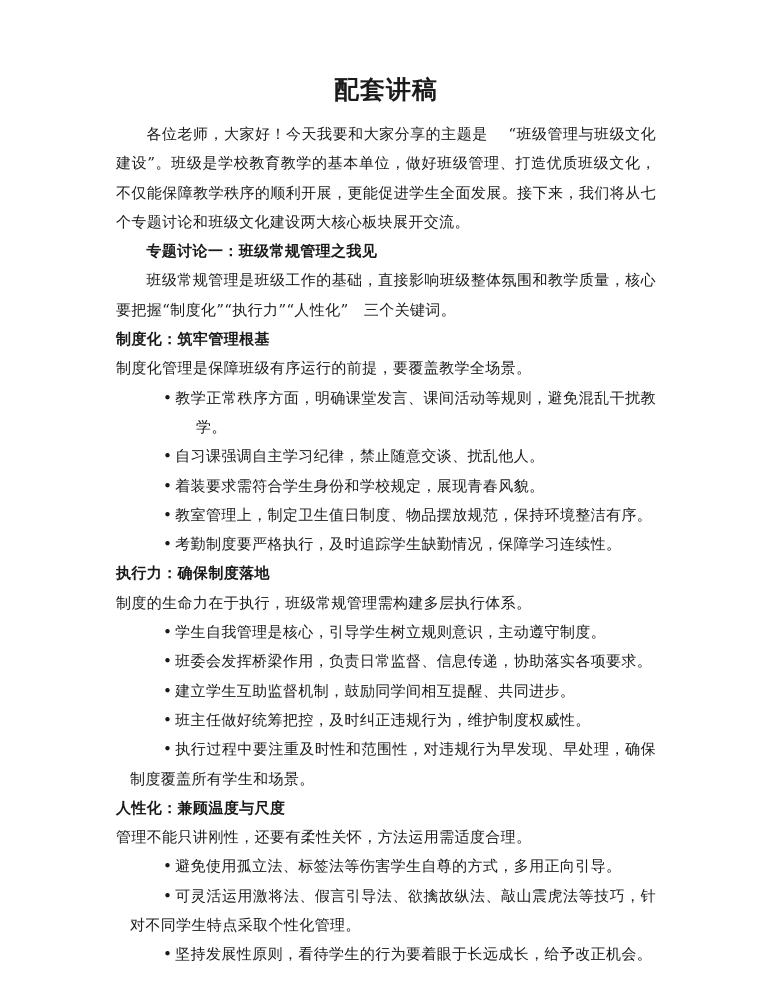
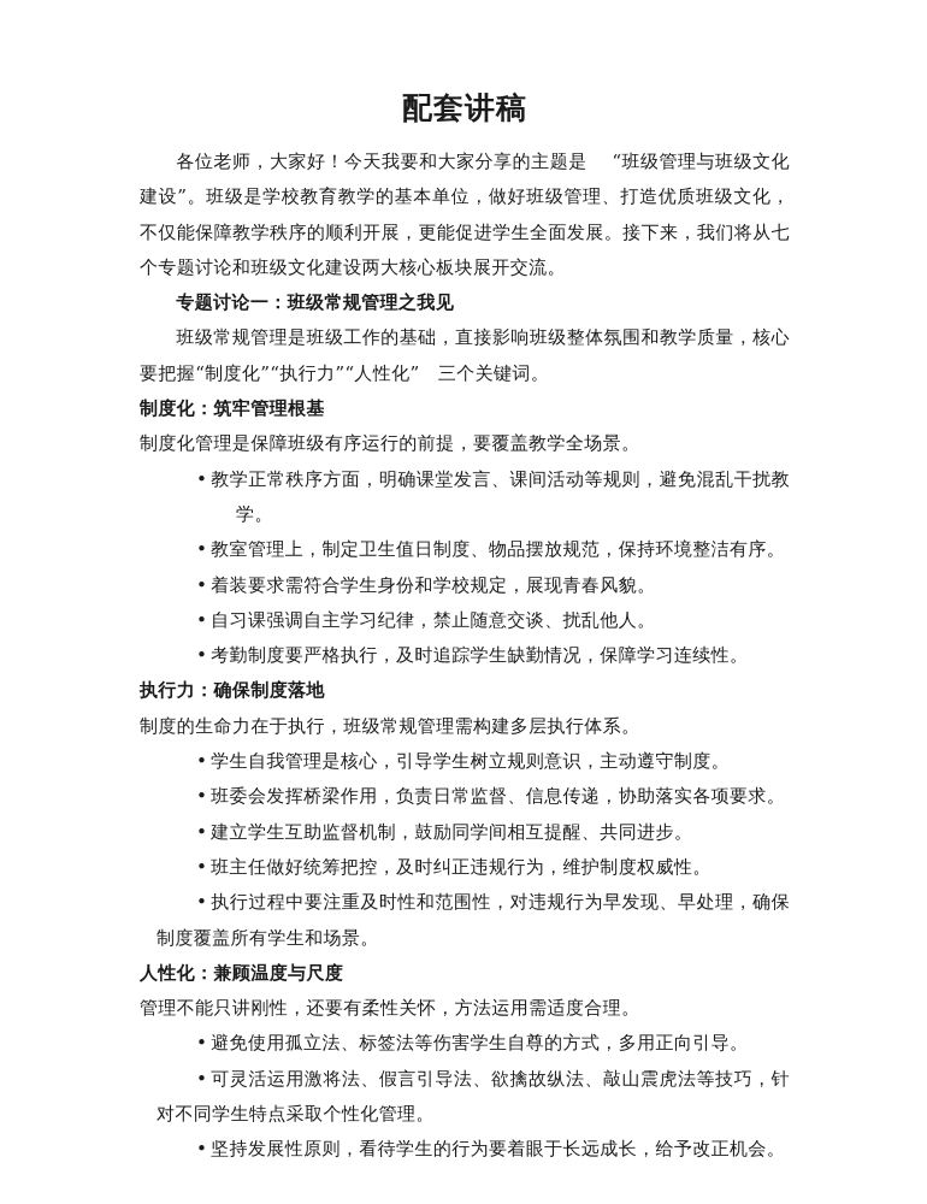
  配套讲稿
  各位老师，大家好！今天我要和大家分享的主题是 “班级管理与班级文化建设”。班级是学校教育教学的基本单位，做好班级管理、打造优质班级文化，不仅能保障教学秩序的顺利开展，更能促进学生全面发展。接下来，我们将从七个专题讨论和班级文化建设两大核心板块展开交流。
  专题讨论一：班级常规管理之我见
  班级常规管理是班级工作的基础，直接影响班级整体氛围和教学质量，核心要把握“制度化”“执行力”“人性化” 三个关键词。
  制度化：筑牢管理根基
  制度化管理是保障班级有序运行的前提，要覆盖教学全场景。
  • 教学正常秩序方面，明确课堂发言、课间活动等规则，避免混乱干扰教学。
- • 自习课强调自主学习纪律，禁止随意交谈、扰乱他人。
+ • 教室管理上，制定卫生值日制度、物品摆放规范，保持环境整洁有序。
  • 着装要求需符合学生身份和学校规定，展现青春风貌。
- • 教室管理上，制定卫生值日制度、物品摆放规范，保持环境整洁有序。
+ • 自习课强调自主学习纪律，禁止随意交谈、扰乱他人。
  • 考勤制度要严格执行，及时追踪学生缺勤情况，保障学习连续性。
  执行力：确保制度落地
  制度的生命力在于执行，班级常规管理需构建多层执行体系。
  • 学生自我管理是核心，引导学生树立规则意识，主动遵守制度。
  • 班委会发挥桥梁作用，负责日常监督、信息传递，协助落实各项要求。
  • 建立学生互助监督机制，鼓励同学间相互提醒、共同进步。
  • 班主任做好统筹把控，及时纠正违规行为，维护制度权威性。
  • 执行过程中要注重及时性和范围性，对违规行为早发现、早处理，确保制度覆盖所有学生和场景。
  人性化：兼顾温度与尺度
  管理不能只讲刚性，还要有柔性关怀，方法运用需适度合理。
  • 避免使用孤立法、标签法等伤害学生自尊的方式，多用正向引导。
  • 可灵活运用激将法、假言引导法、欲擒故纵法、敲山震虎法等技巧，针对不同学生特点采取个性化管理。
  • 坚持发展性原则，看待学生的行为要着眼于长远成长，给予改正机会。
